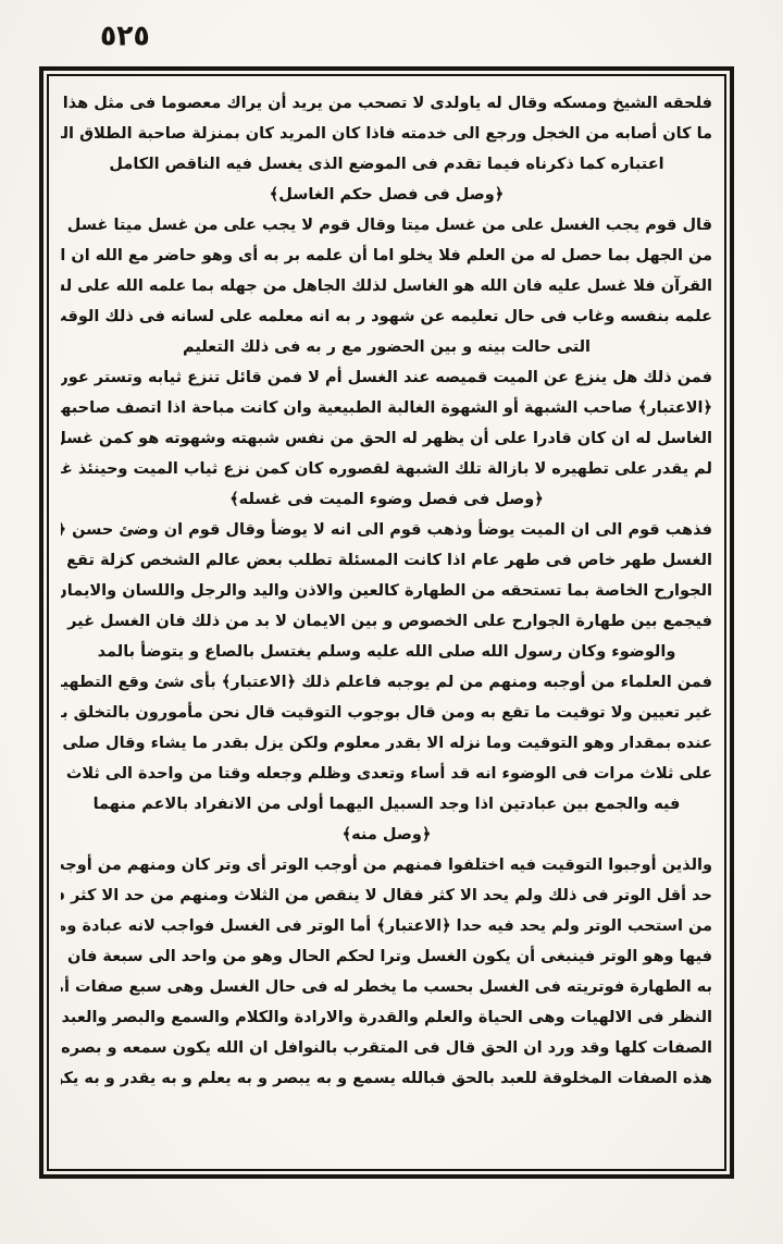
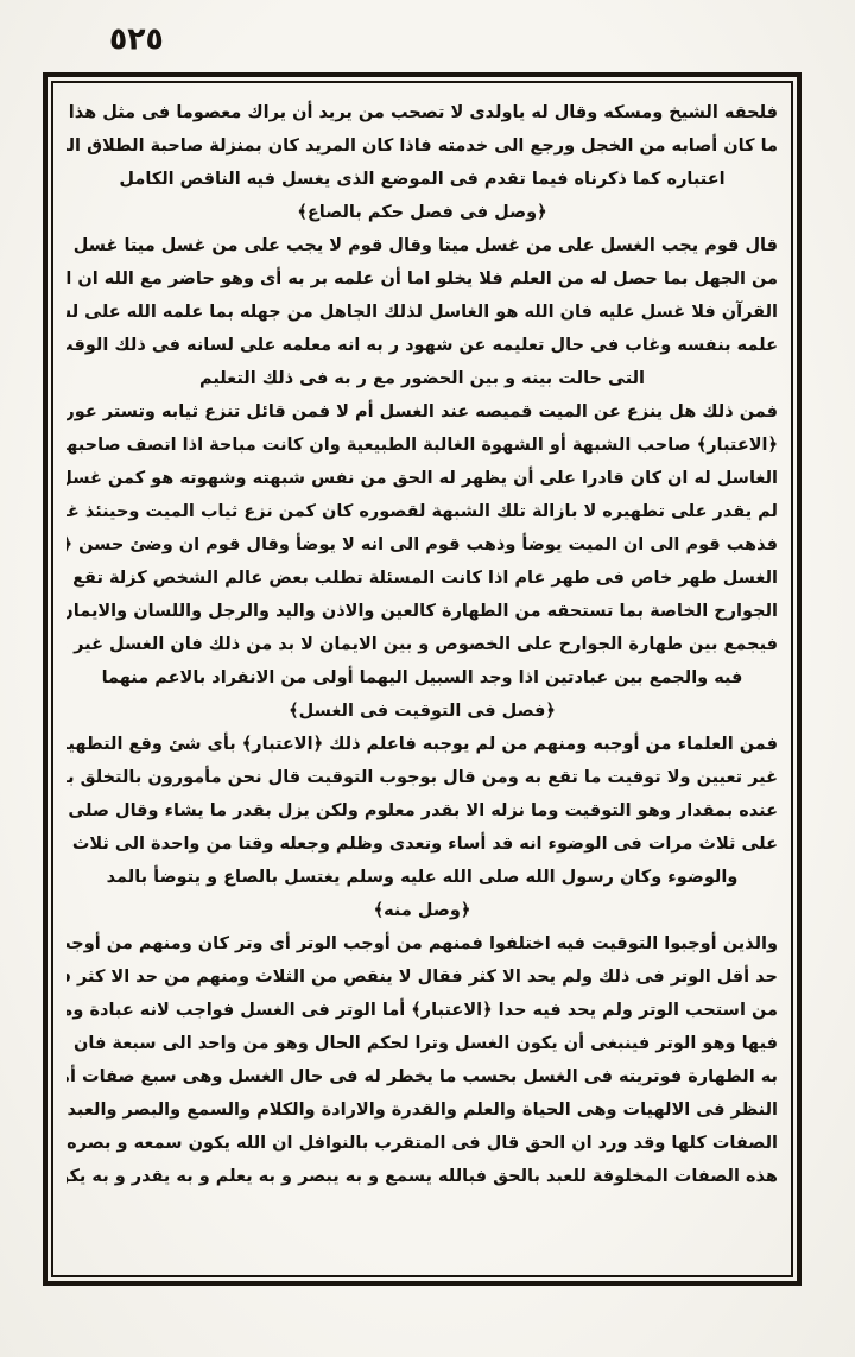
  ٥٢٥
  فلحقه الشيخ ومسكه وقال له ياولدى لا تصحب من يريد أن يراك معصوما فى مثل هذا
  ما كان أصابه من الخجل ورجع الى خدمته فاذا كان المريد كان بمنزلة صاحبة الطلاق ال
  اعتباره كما ذكرناه فيما تقدم فى الموضع الذى يغسل فيه الناقص الكامل
- ﴿وصل فى فصل حكم الغاسل﴾
+ ﴿وصل فى فصل حكم بالصاع﴾
  القرآن فلا غسل عليه فان الله هو الغاسل لذلك الجاهل من جهله بما علمه الله على ل
  علمه بنفسه وغاب فى حال تعليمه عن شهود ر به انه معلمه على لسانه فى ذلك الوق
  التى حالت بينه و بين الحضور مع ر به فى ذلك التعليم
  فمن ذلك هل ينزع عن الميت قميصه عند الغسل أم لا فمن قائل تنزع ثيابه وتستر عور
  ﴿الاعتبار﴾ صاحب الشبهة أو الشهوة الغالبة الطبيعية وان كانت مباحة اذا اتصف صاحبه
  لم يقدر على تطهيره لا بازالة تلك الشبهة لقصوره كان كمن نزع ثياب الميت وحينئذ غ
- ﴿وصل فى فصل وضوء الميت فى غسله﴾
  فذهب قوم الى ان الميت يوضأ وذهب قوم الى انه لا يوضأ وقال قوم ان وضئ حسن ﴿
  الغسل طهر خاص فى طهر عام اذا كانت المسئلة تطلب بعض عالم الشخص كزلة تقع
  الجوارح الخاصة بما تستحقه من الطهارة كالعين والاذن واليد والرجل واللسان والايمان
  فيجمع بين طهارة الجوارح على الخصوص و بين الايمان لا بد من ذلك فان الغسل غير
- والوضوء وكان رسول الله صلى الله عليه وسلم يغتسل بالصاع و يتوضأ بالمد
+ فيه والجمع بين عبادتين اذا وجد السبيل اليهما أولى من الانفراد بالاعم منهما
+ ﴿فصل فى التوقيت فى الغسل﴾
  فمن العلماء من أوجبه ومنهم من لم يوجبه فاعلم ذلك ﴿الاعتبار﴾ بأى شئ وقع التطهي
  غير تعيين ولا توقيت ما تقع به ومن قال بوجوب التوقيت قال نحن مأمورون بالتخلق ب
  عنده بمقدار وهو التوقيت وما نزله الا بقدر معلوم ولكن يزل بقدر ما يشاء وقال صلى
  على ثلاث مرات فى الوضوء انه قد أساء وتعدى وظلم وجعله وقتا من واحدة الى ثلاث
- فيه والجمع بين عبادتين اذا وجد السبيل اليهما أولى من الانفراد بالاعم منهما
+ والوضوء وكان رسول الله صلى الله عليه وسلم يغتسل بالصاع و يتوضأ بالمد
  ﴿وصل منه﴾
  والذين أوجبوا التوقيت فيه اختلفوا فمنهم من أوجب الوتر أى وتر كان ومنهم من أوج
  حد أقل الوتر فى ذلك ولم يحد الا كثر فقال لا ينقص من الثلاث ومنهم من حد الا كثر ف
  من استحب الوتر ولم يحد فيه حدا ﴿الاعتبار﴾ أما الوتر فى الغسل فواجب لانه عبادة وم
  فيها وهو الوتر فينبغى أن يكون الغسل وترا لحكم الحال وهو من واحد الى سبعة فان
  به الطهارة فوتريته فى الغسل بحسب ما يخطر له فى حال الغسل وهى سبع صفات أ
  النظر فى الالهيات وهى الحياة والعلم والقدرة والارادة والكلام والسمع والبصر والعبد
  الصفات كلها وقد ورد ان الحق قال فى المتقرب بالنوافل ان الله يكون سمعه و بصره
  هذه الصفات المخلوقة للعبد بالحق فبالله يسمع و به يبصر و به يعلم و به يقدر و به يك
